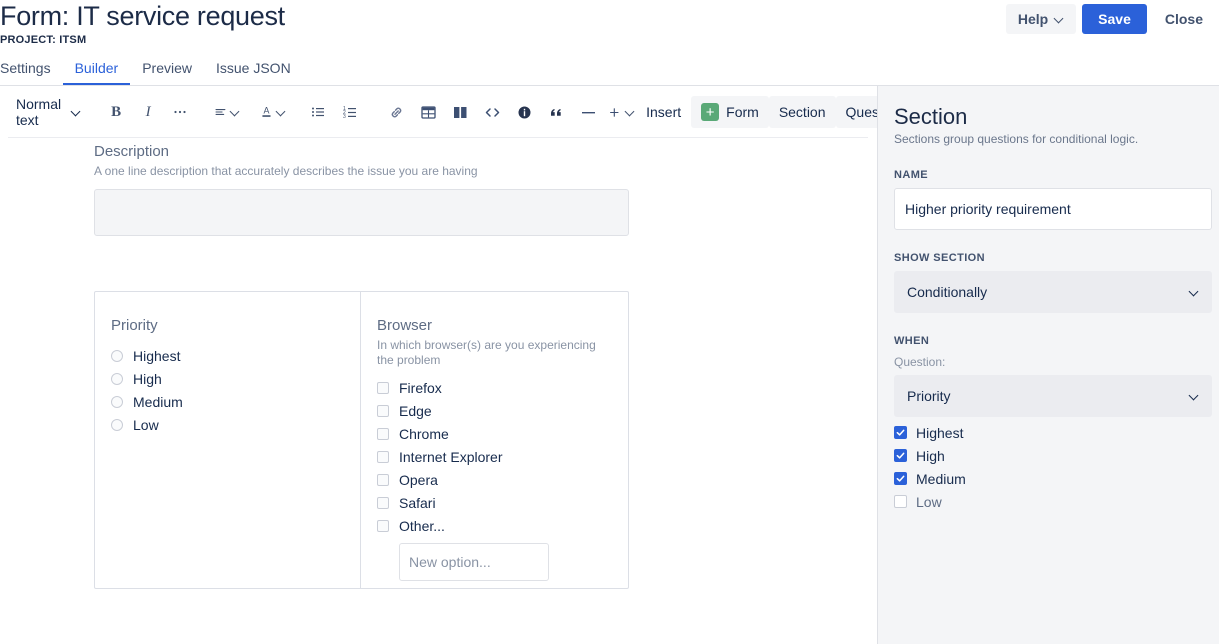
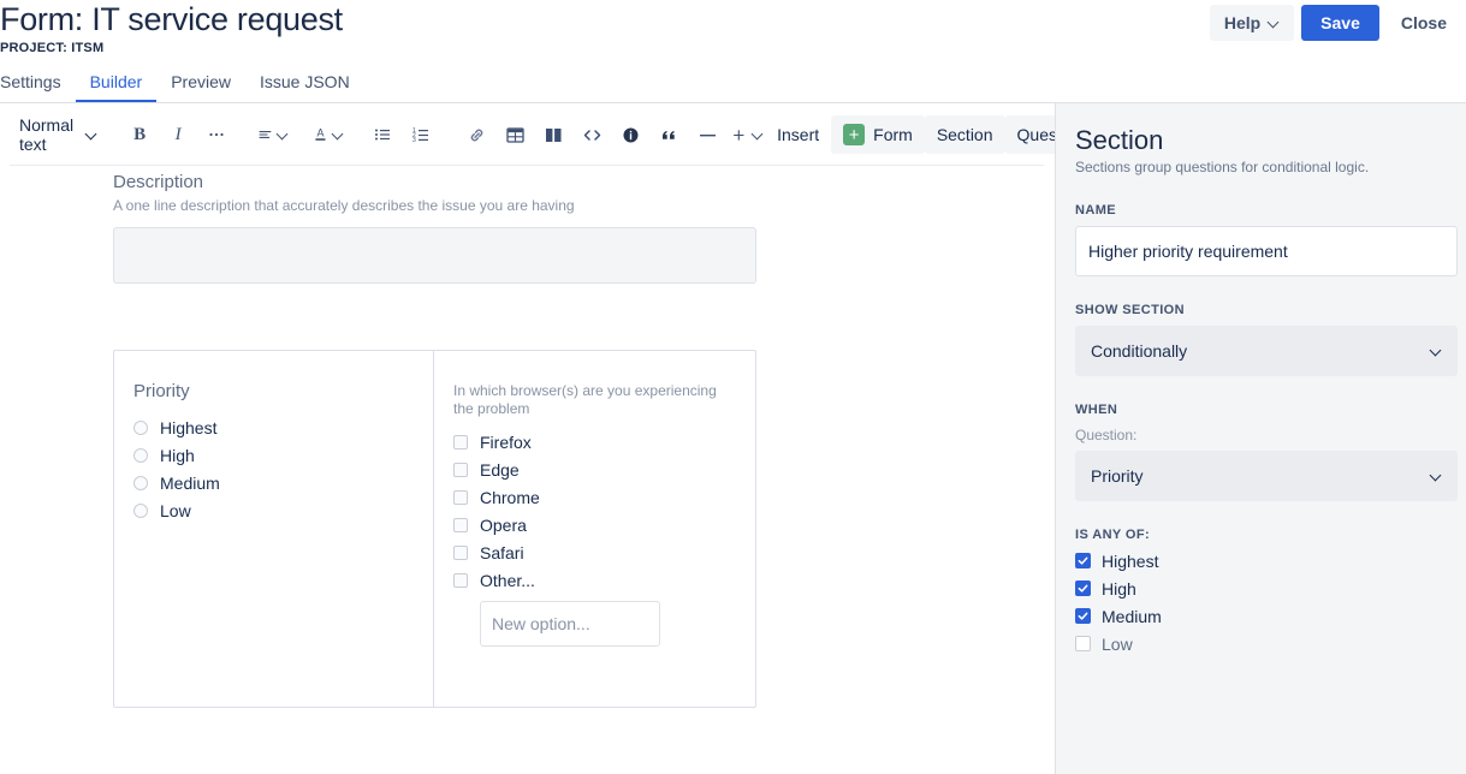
  Form: IT service request
  PROJECT: ITSM
  Help
  Save
  Close
  Settings
  Builder
  Preview
  Issue JSON
  Normal text
  B
  I
  A
  Insert
  +
  Form
  Section
  Description
  A one line description that accurately describes the issue you are having
  Priority
  Highest
  High
  Medium
  Low
- Browser
  In which browser(s) are you experiencing the problem
  Firefox
  Edge
  Chrome
- Internet Explorer
  Opera
  Safari
  Other...
  New option...
  Section
  Sections group questions for conditional logic.
  NAME
  Higher priority requirement
  SHOW SECTION
  Conditionally
  WHEN
  Question:
  Priority
+ IS ANY OF:
  Highest
  High
  Medium
  Low
